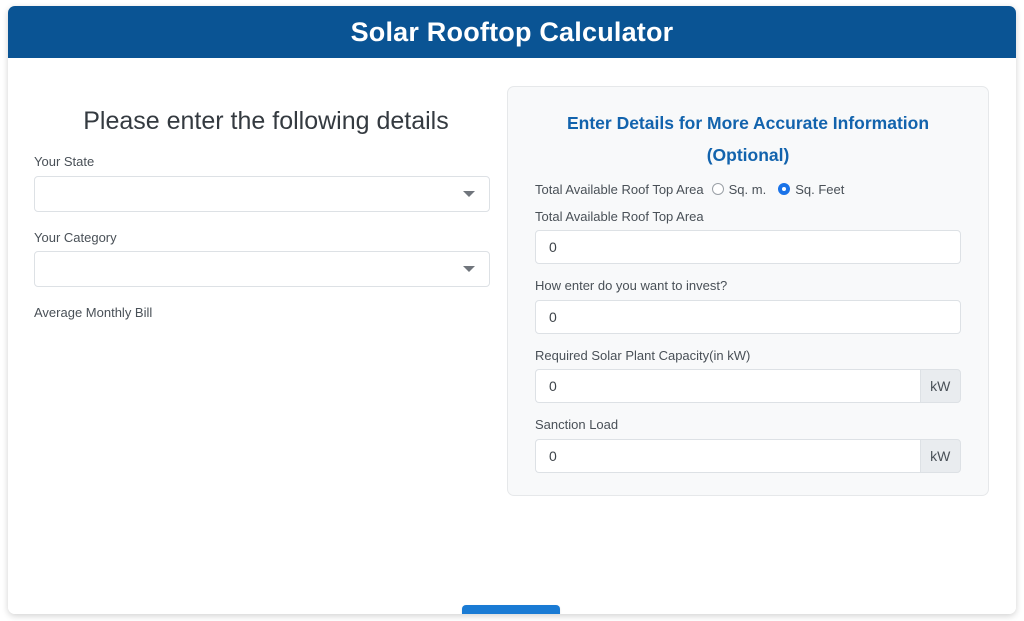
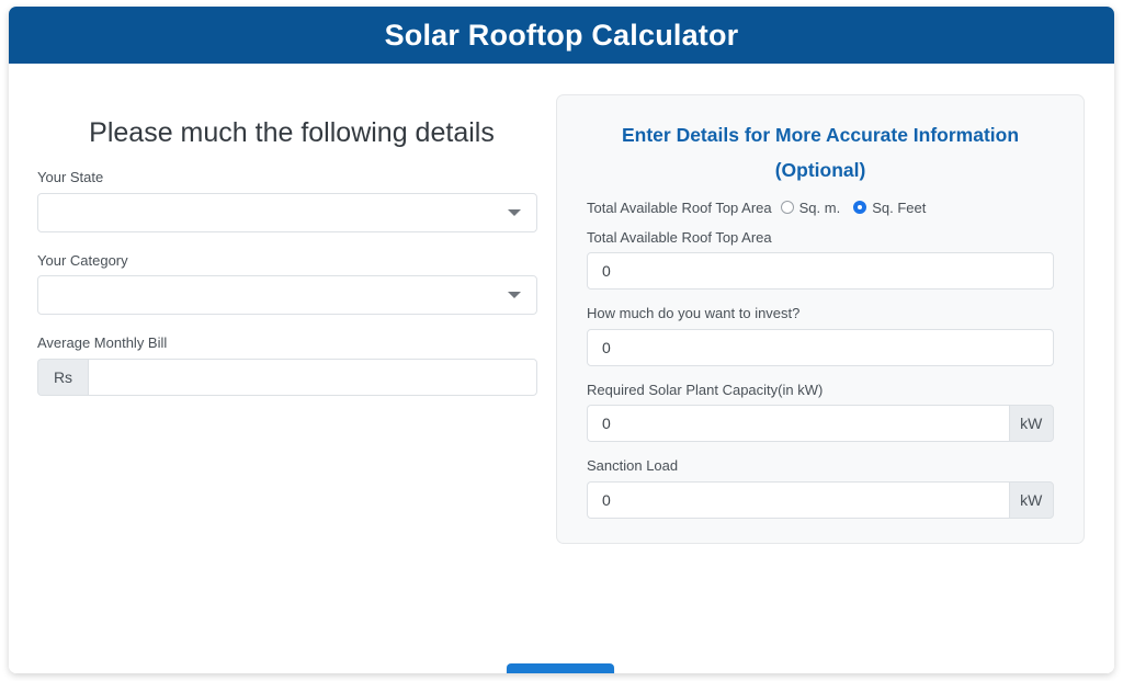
  Solar Rooftop Calculator
- Please enter the following details
+ Please much the following details
  Your State
  Your Category
  Average Monthly Bill
+ Rs
  Enter Details for More Accurate Information
  (Optional)
  Total Available Roof Top Area
  Sq. m.
  Sq. Feet
  Total Available Roof Top Area
  0
- How enter do you want to invest?
+ How much do you want to invest?
  0
  Required Solar Plant Capacity(in kW)
  0
  kW
  Sanction Load
  0
  kW
